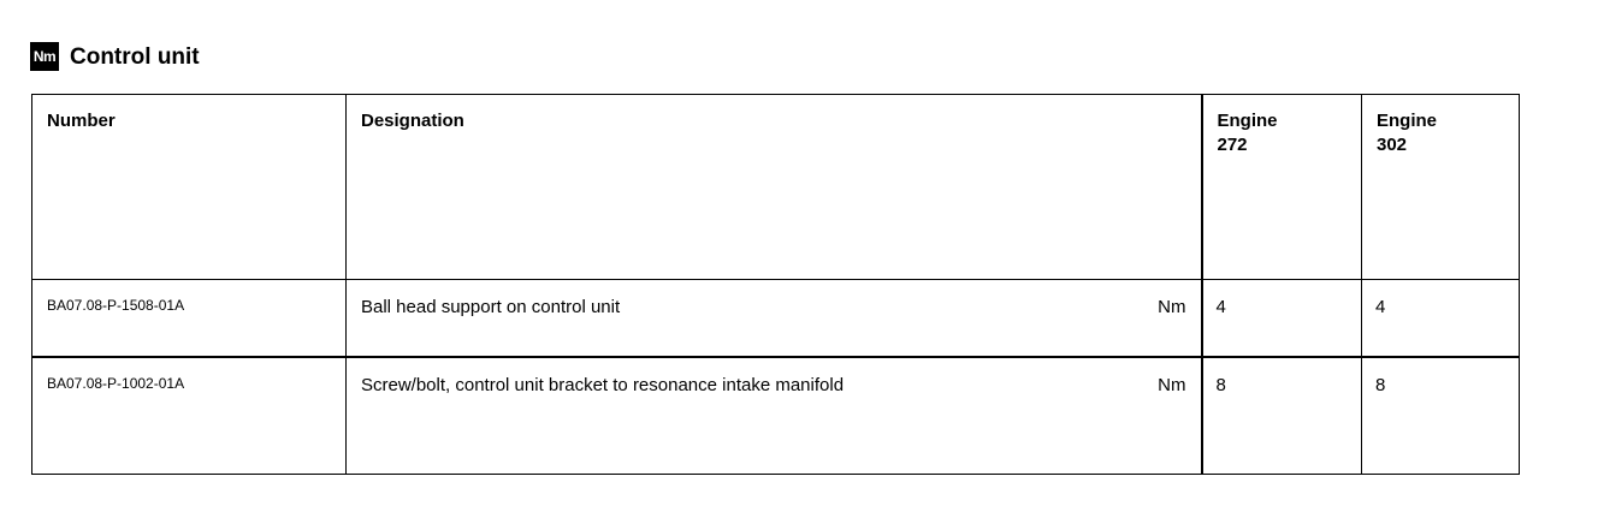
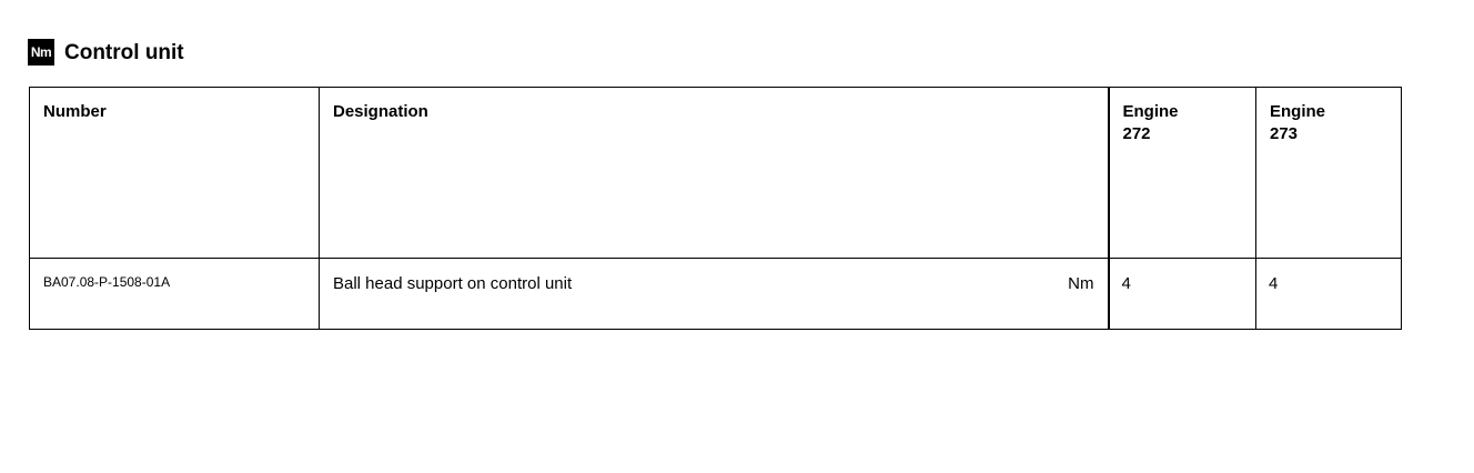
  Nm
  Control unit
- Number	Designation	Engine 272	Engine 302
+ Number	Designation	Engine 272	Engine 273
  BA07.08-P-1508-01A	Ball head support on control unit Nm	4	4
- BA07.08-P-1002-01A	Screw/bolt, control unit bracket to resonance intake manifold Nm	8	8
